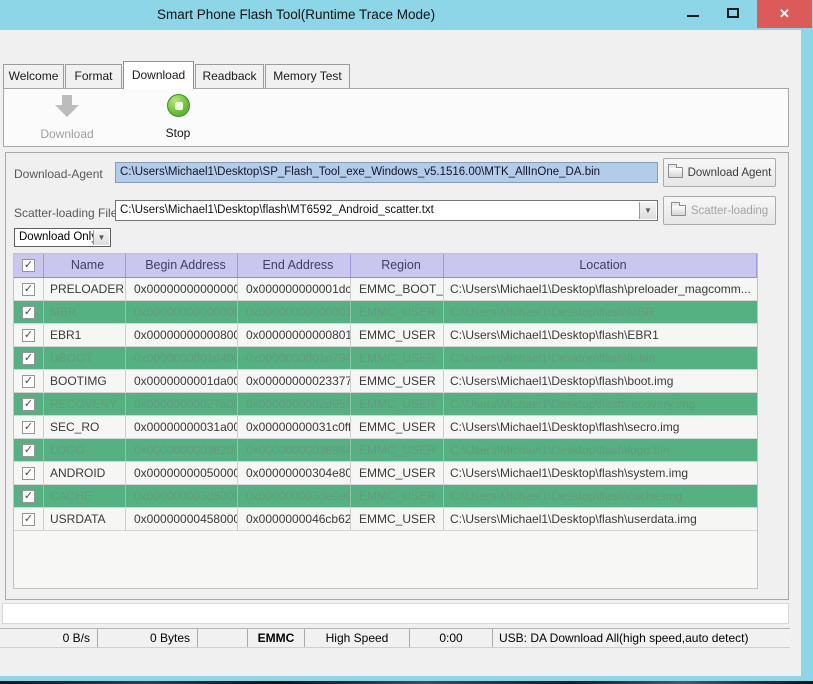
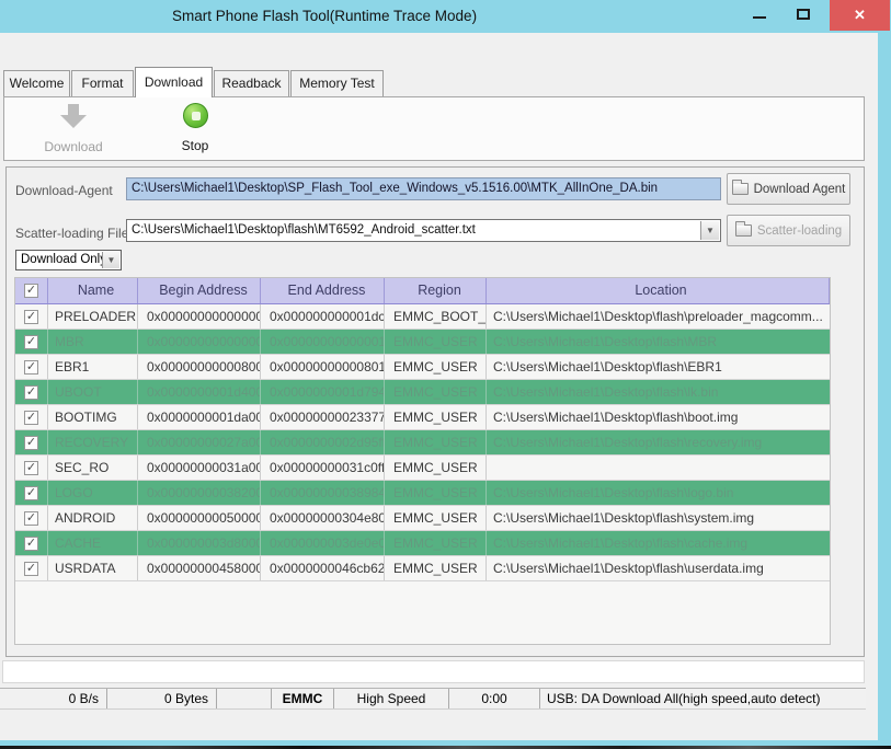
  Smart Phone Flash Tool(Runtime Trace Mode)
  ✕
  Welcome
  Format
  Download
  Readback
  Memory Test
  Download
  Stop
  Download-Agent
  C:\Users\Michael1\Desktop\SP_Flash_Tool_exe_Windows_v5.1516.00\MTK_AllInOne_DA.bin
  Download Agent
  Scatter-loading Fil
  C:\Users\Michael1\Desktop\flash\MT6592_Android_scatter.txt
  ▼
  Scatter-loading
  Download Onl
  ▼
  ✓
  Name
  Begin Address
  End Address
  Region
  Location
  ✓
  PRELOADER
  0x00000000000000
  0x000000000001dc
  EMMC_BOOT_
  C:\Users\Michael1\Desktop\flash\preloader_magcomm...
  ✓
  0x00000000000000
  0x00000000000001
  ✓
  EBR1
  0x00000000000800
  0x00000000000801
  EMMC_USER
  C:\Users\Michael1\Desktop\flash\EBR1
  ✓
  0x0000000001d400
  0x0000000001d794
  ✓
  BOOTIMG
  0x0000000001da00
  0x00000000023377
  EMMC_USER
  C:\Users\Michael1\Desktop\flash\boot.img
  ✓
  0x00000000027a00
  0x0000000002d95ff
  ✓
  SEC_RO
  0x00000000031a00
  0x00000000031c0ff
  EMMC_USER
- C:\Users\Michael1\Desktop\flash\secro.img
  ✓
  0x00000000038200
  0x00000000038984
  ✓
  ANDROID
  0x00000000050000
  0x00000000304e80
  EMMC_USER
  C:\Users\Michael1\Desktop\flash\system.img
  ✓
  0x000000003d8000
  0x000000003de0e0
  ✓
  USRDATA
  0x00000000458000
  0x0000000046cb62
  EMMC_USER
  C:\Users\Michael1\Desktop\flash\userdata.img
  0 B/s
  0 Bytes
  EMMC
  High Speed
  0:00
  USB: DA Download All(high speed,auto detect)
